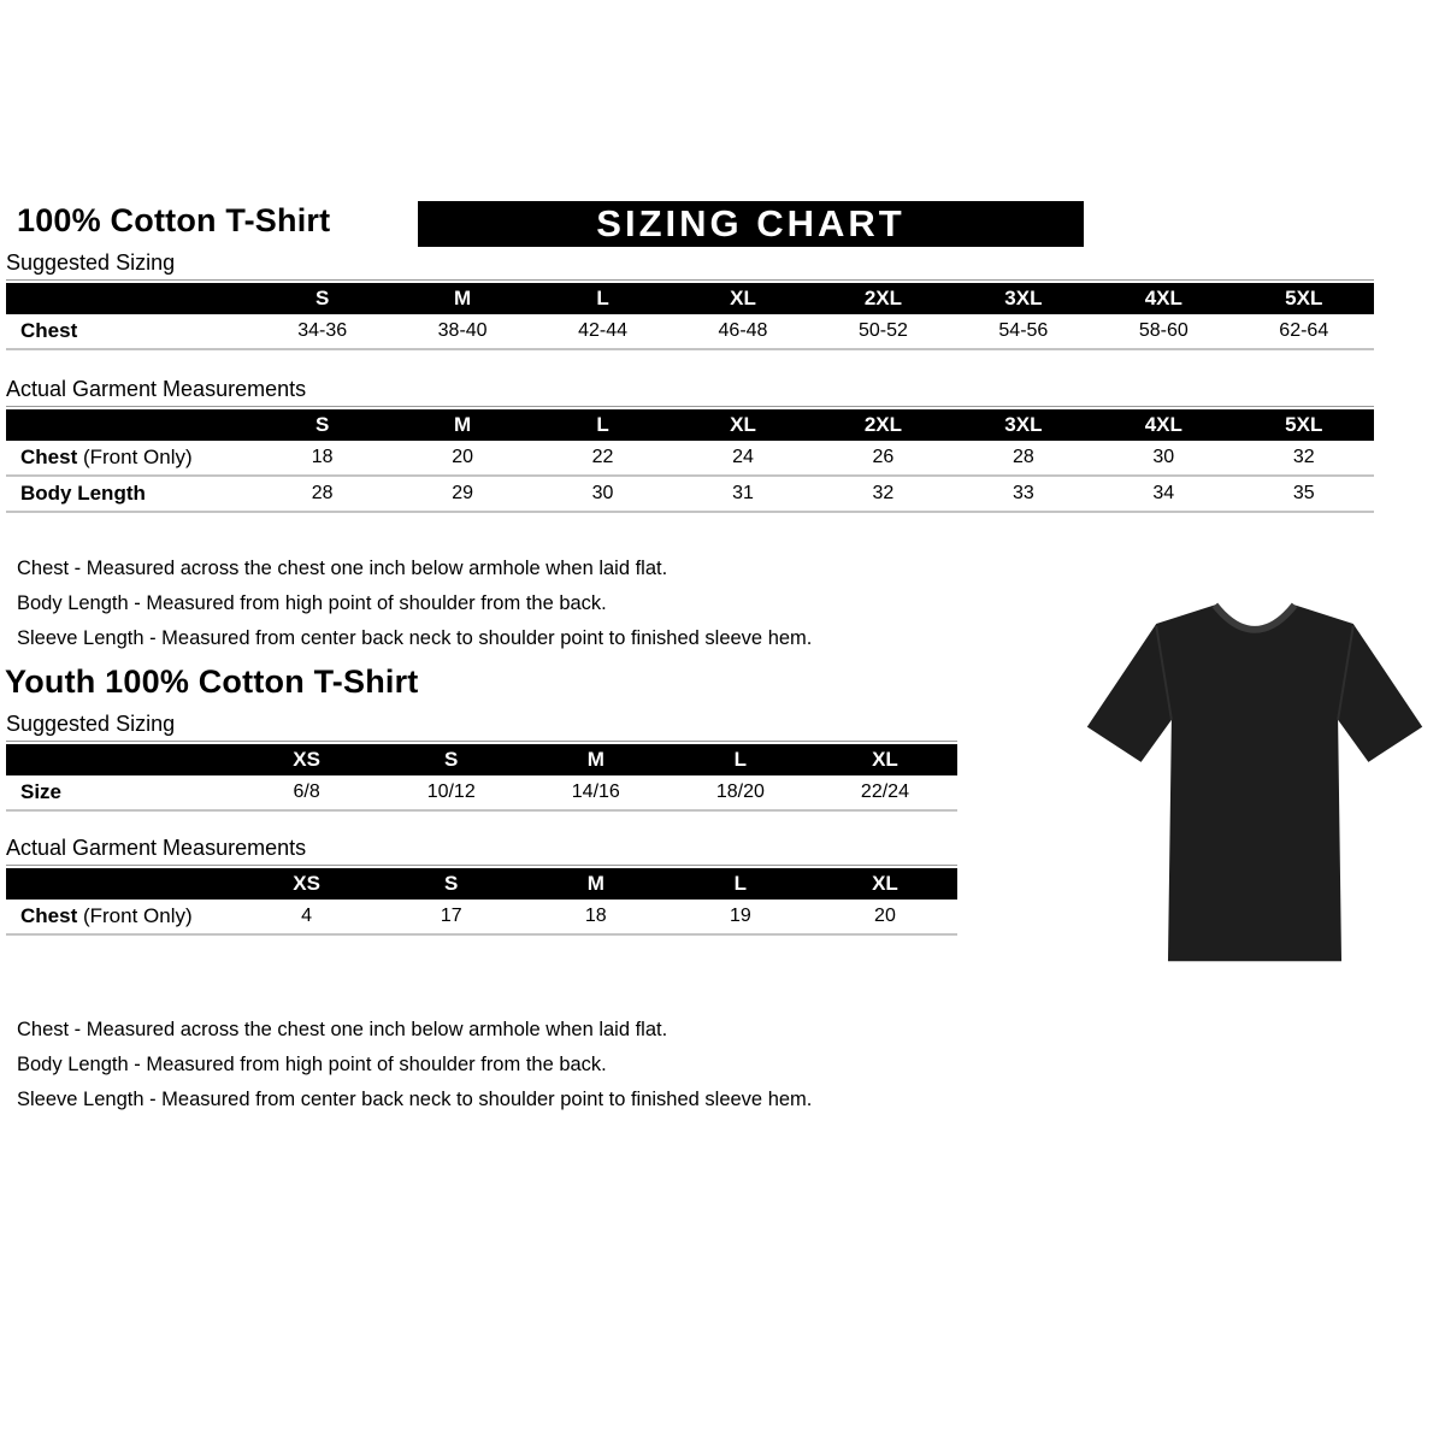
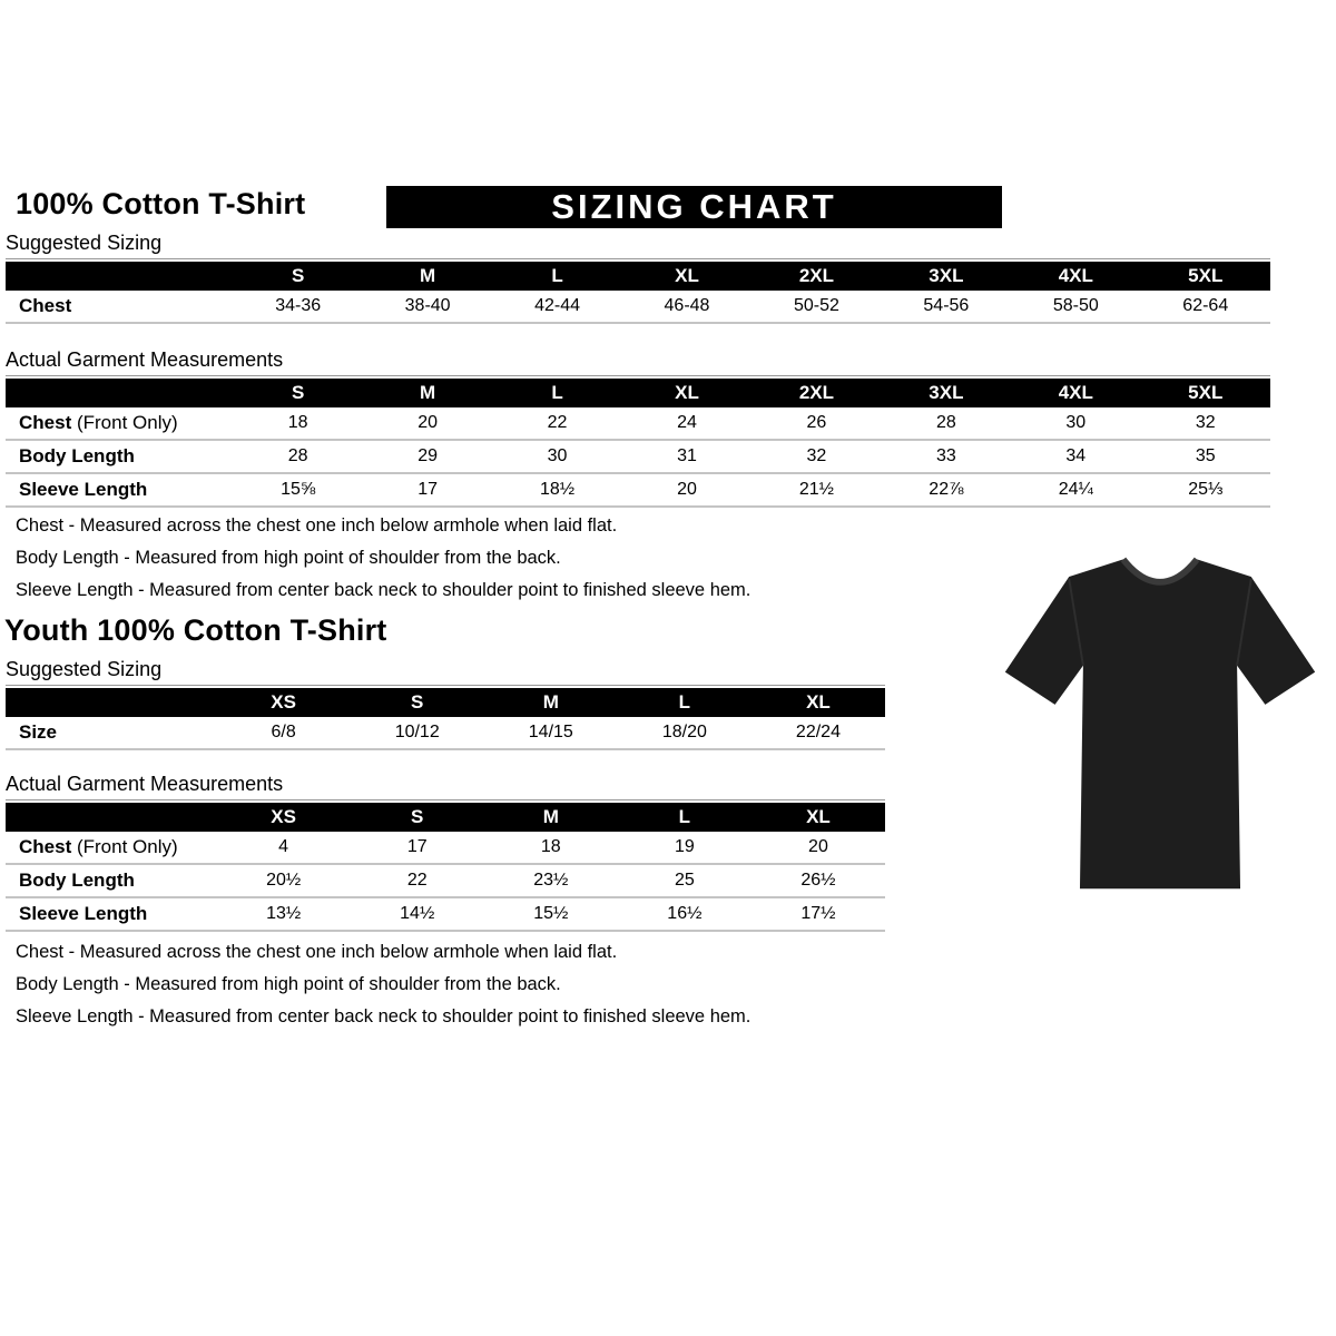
  100% Cotton T-Shirt
  SIZING CHART
  Suggested Sizing
  	S	M	L	XL	2XL	3XL	4XL	5XL
- Chest	34-36	38-40	42-44	46-48	50-52	54-56	58-60	62-64
+ Chest	34-36	38-40	42-44	46-48	50-52	54-56	58-50	62-64
  Actual Garment Measurements
  	S	M	L	XL	2XL	3XL	4XL	5XL
  Chest (Front Only)	18	20	22	24	26	28	30	32
  Body Length	28	29	30	31	32	33	34	35
+ Sleeve Length	15⅝	17	18½	20	21½	22⅞	24¼	25⅓
  Chest - Measured across the chest one inch below armhole when laid flat.
  Body Length - Measured from high point of shoulder from the back.
  Sleeve Length - Measured from center back neck to shoulder point to finished sleeve hem.
  Youth 100% Cotton T-Shirt
  Suggested Sizing
  	XS	S	M	L	XL
- Size	6/8	10/12	14/16	18/20	22/24
+ Size	6/8	10/12	14/15	18/20	22/24
  Actual Garment Measurements
  	XS	S	M	L	XL
  Chest (Front Only)	4	17	18	19	20
+ Body Length	20½	22	23½	25	26½
+ Sleeve Length	13½	14½	15½	16½	17½
  Chest - Measured across the chest one inch below armhole when laid flat.
  Body Length - Measured from high point of shoulder from the back.
  Sleeve Length - Measured from center back neck to shoulder point to finished sleeve hem.
